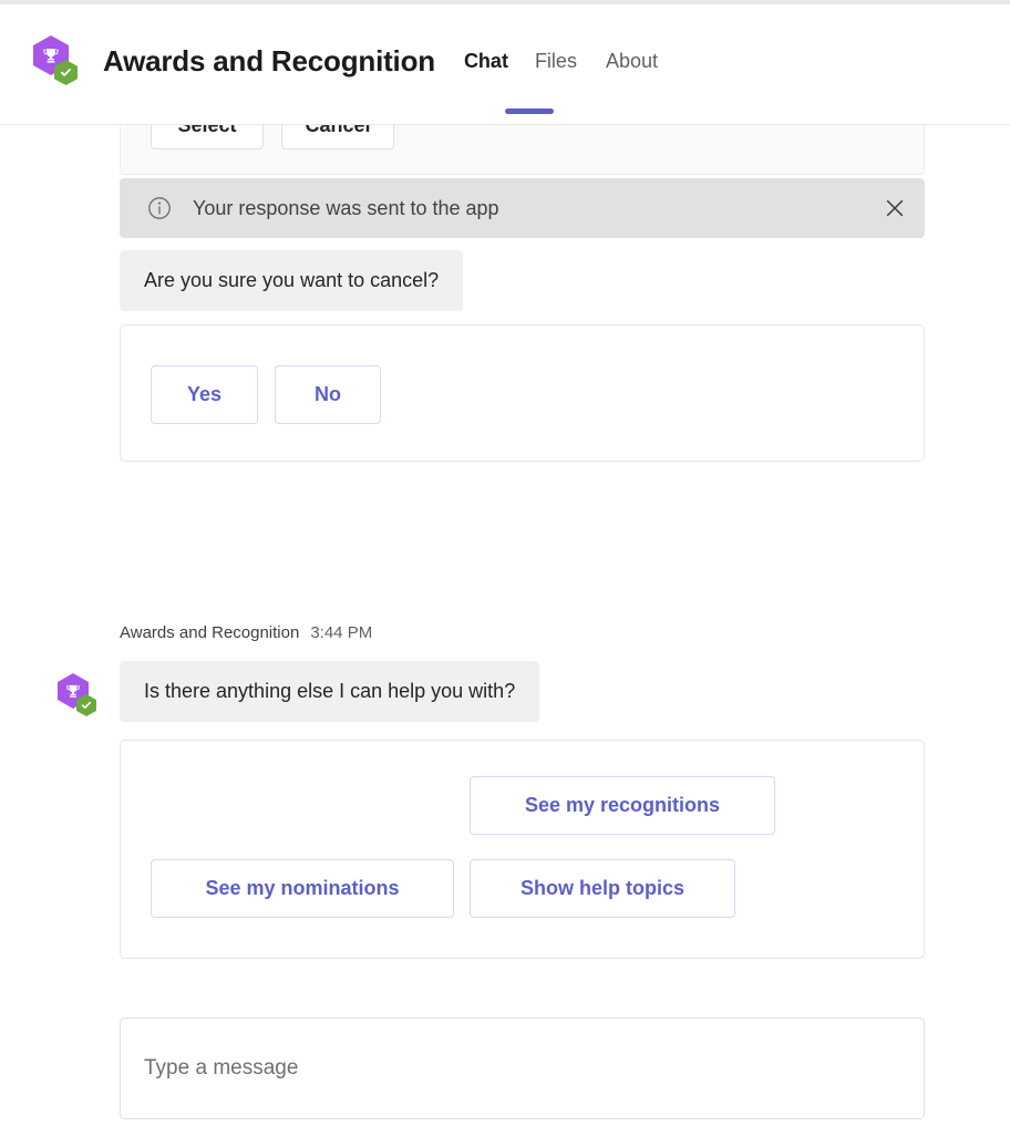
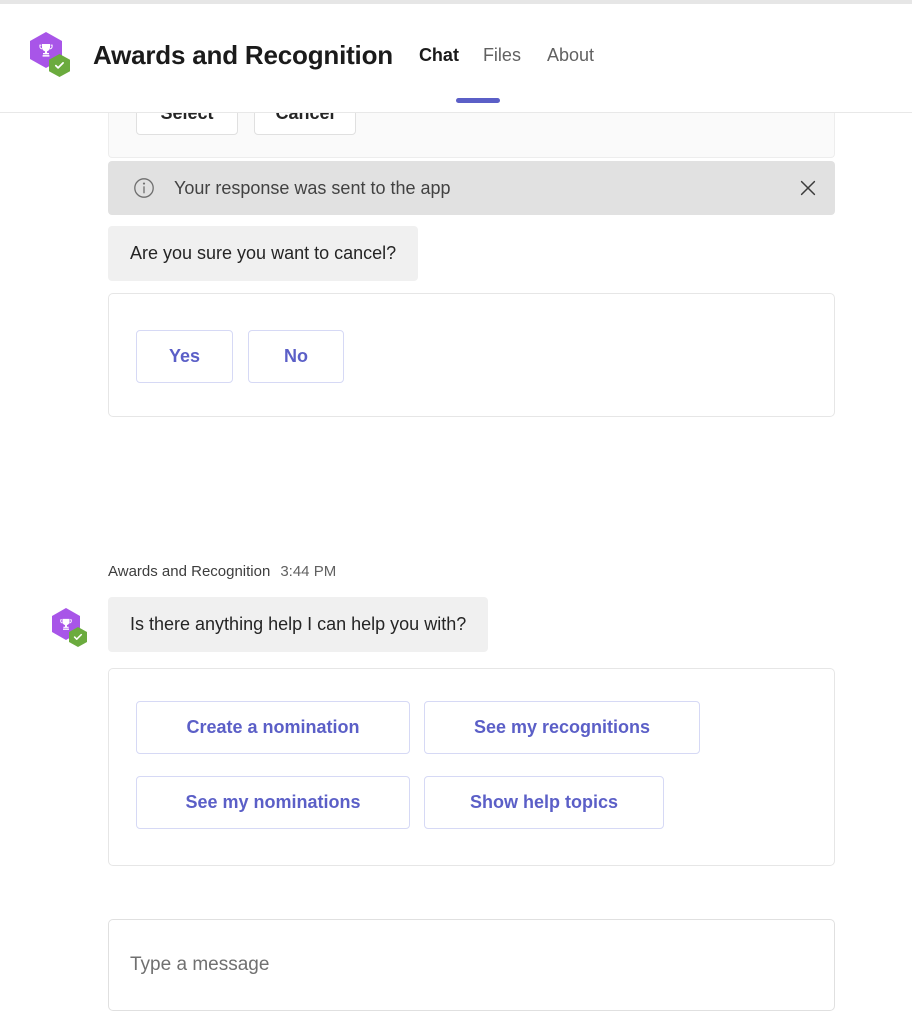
  Awards and Recognition
  Chat
  Files
  About
  Select
  Cancel
  Your response was sent to the app
  Are you sure you want to cancel?
  Yes
  No
  Awards and Recognition 3:44 PM
- Is there anything else I can help you with?
+ Is there anything help I can help you with?
+ Create a nomination
  See my recognitions
  See my nominations
  Show help topics
  Type a message
